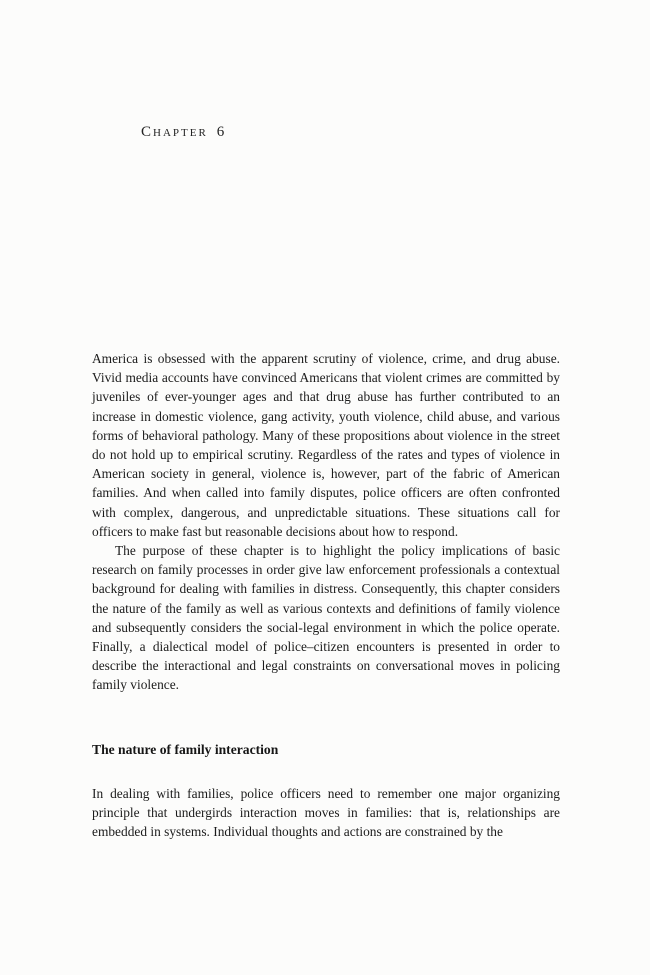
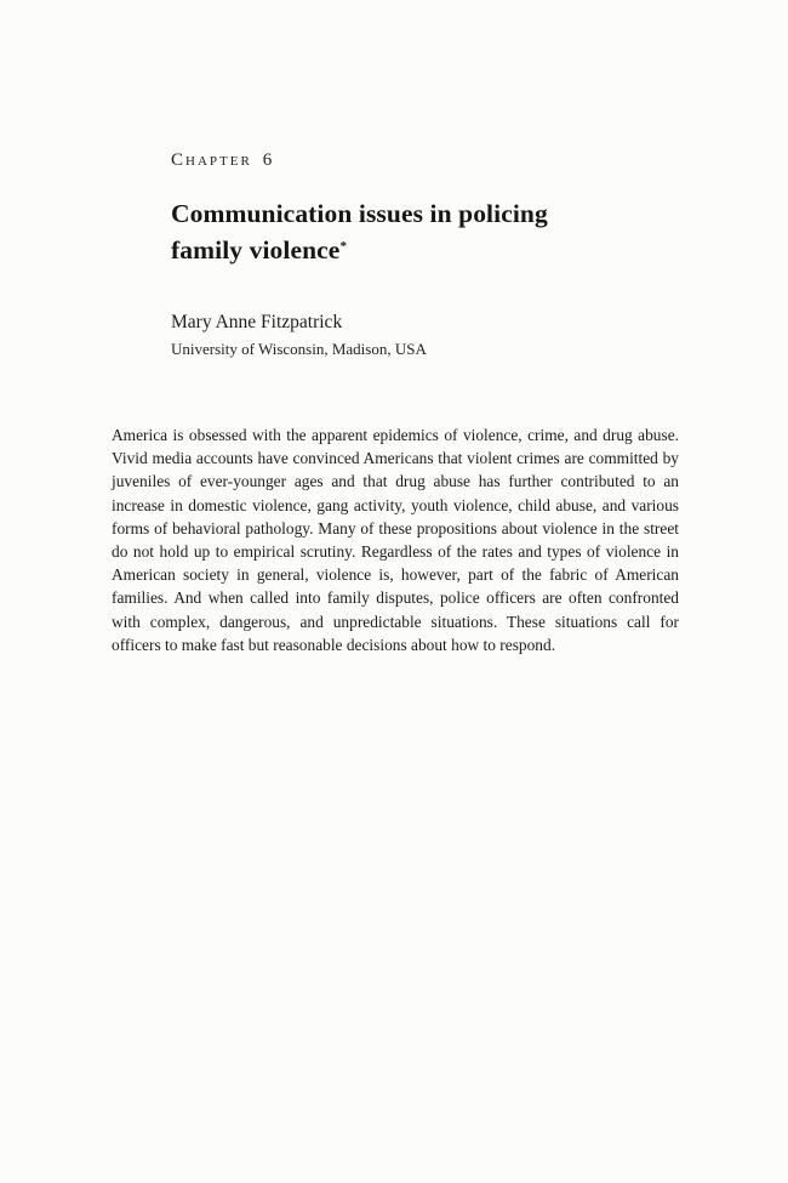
  Chapter 6
+ Communication issues in policing
+ family violence*
+ Mary Anne Fitzpatrick
+ University of Wisconsin, Madison, USA
- America is obsessed with the apparent scrutiny of violence, crime, and drug abuse. Vivid media accounts have convinced Americans that violent crimes are committed by juveniles of ever-younger ages and that drug abuse has further contributed to an increase in domestic violence, gang activity, youth violence, child abuse, and various forms of behavioral pathology. Many of these propositions about violence in the street do not hold up to empirical scrutiny. Regardless of the rates and types of violence in American society in general, violence is, however, part of the fabric of American families. And when called into family disputes, police officers are often confronted with complex, dangerous, and unpredictable situations. These situations call for officers to make fast but reasonable decisions about how to respond.
+ America is obsessed with the apparent epidemics of violence, crime, and drug abuse. Vivid media accounts have convinced Americans that violent crimes are committed by juveniles of ever-younger ages and that drug abuse has further contributed to an increase in domestic violence, gang activity, youth violence, child abuse, and various forms of behavioral pathology. Many of these propositions about violence in the street do not hold up to empirical scrutiny. Regardless of the rates and types of violence in American society in general, violence is, however, part of the fabric of American families. And when called into family disputes, police officers are often confronted with complex, dangerous, and unpredictable situations. These situations call for officers to make fast but reasonable decisions about how to respond.
- The purpose of these chapter is to highlight the policy implications of basic research on family processes in order give law enforcement professionals a contextual background for dealing with families in distress. Consequently, this chapter considers the nature of the family as well as various contexts and definitions of family violence and subsequently considers the social-legal environment in which the police operate. Finally, a dialectical model of police–citizen encounters is presented in order to describe the interactional and legal constraints on conversational moves in policing family violence.
- The nature of family interaction
- In dealing with families, police officers need to remember one major organizing principle that undergirds interaction moves in families: that is, relationships are embedded in systems. Individual thoughts and actions are constrained by the
